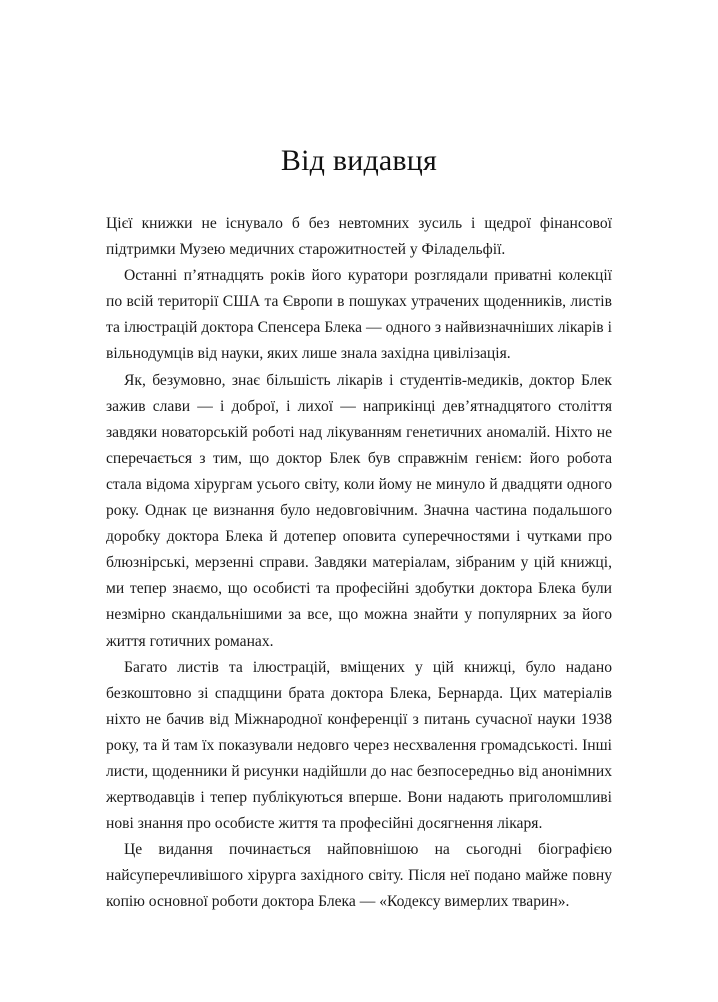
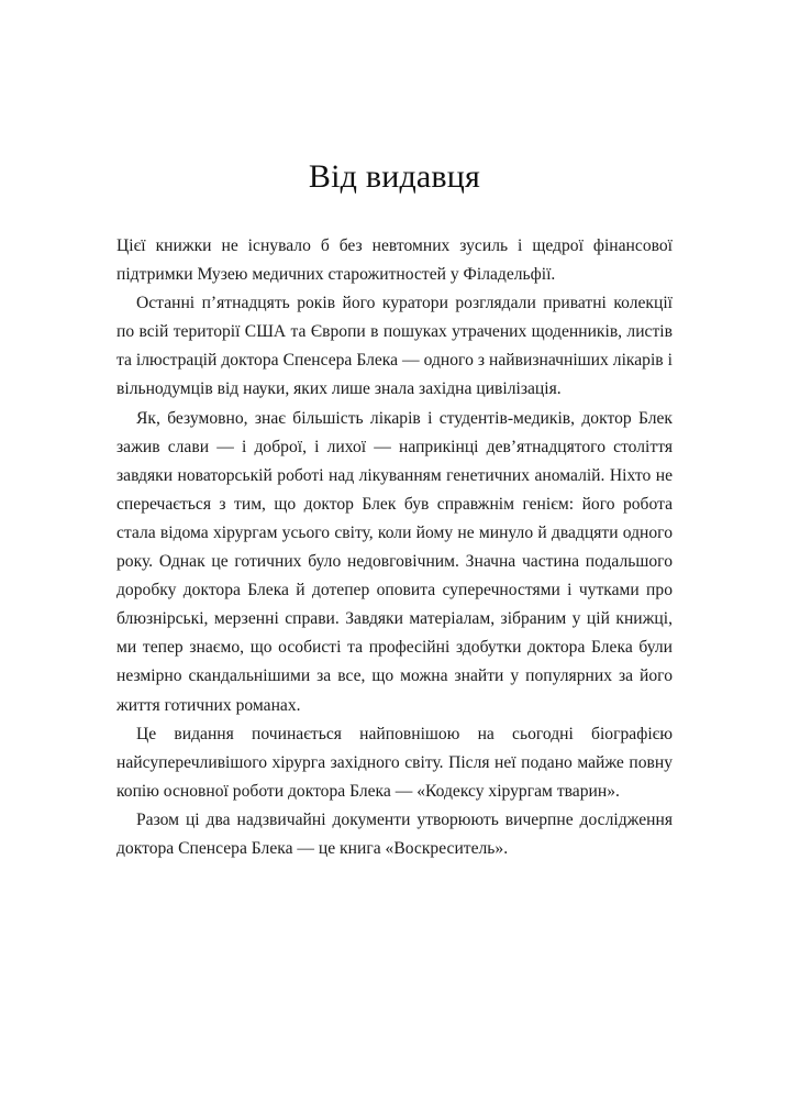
  Від видавця
  Цієї книжки не існувало б без невтомних зусиль і щедрої фінансової підтримки Музею медичних старожитностей у Філадельфії.
  Останні п’ятнадцять років його куратори розглядали приватні колекції по всій території США та Європи в пошуках утрачених щоденників, листів та ілюстрацій доктора Спенсера Блека — одного з найвизначніших лікарів і вільнодумців від науки, яких лише знала західна цивілізація.
- Як, безумовно, знає більшість лікарів і студентів-медиків, доктор Блек зажив слави — і доброї, і лихої — наприкінці дев’ятнадцятого століття завдяки новаторській роботі над лікуванням генетичних аномалій. Ніхто не сперечається з тим, що доктор Блек був справжнім генієм: його робота стала відома хірургам усього світу, коли йому не минуло й двадцяти одного року. Однак це визнання було недовговічним. Значна частина подальшого доробку доктора Блека й дотепер оповита суперечностями і чутками про блюзнірські, мерзенні справи. Завдяки матеріалам, зібраним у цій книжці, ми тепер знаємо, що особисті та професійні здобутки доктора Блека були незмірно скандальнішими за все, що можна знайти у популярних за його життя готичних романах.
+ Як, безумовно, знає більшість лікарів і студентів-медиків, доктор Блек зажив слави — і доброї, і лихої — наприкінці дев’ятнадцятого століття завдяки новаторській роботі над лікуванням генетичних аномалій. Ніхто не сперечається з тим, що доктор Блек був справжнім генієм: його робота стала відома хірургам усього світу, коли йому не минуло й двадцяти одного року. Однак це готичних було недовговічним. Значна частина подальшого доробку доктора Блека й дотепер оповита суперечностями і чутками про блюзнірські, мерзенні справи. Завдяки матеріалам, зібраним у цій книжці, ми тепер знаємо, що особисті та професійні здобутки доктора Блека були незмірно скандальнішими за все, що можна знайти у популярних за його життя готичних романах.
- Багато листів та ілюстрацій, вміщених у цій книжці, було надано безкоштовно зі спадщини брата доктора Блека, Бернарда. Цих матеріалів ніхто не бачив від Міжнародної конференції з питань сучасної науки 1938 року, та й там їх показували недовго через несхвалення громадськості. Інші листи, щоденники й рисунки надійшли до нас безпосередньо від анонімних жертводавців і тепер публікуються вперше. Вони надають приголомшливі нові знання про особисте життя та професійні досягнення лікаря.
- Це видання починається найповнішою на сьогодні біографією найсуперечливішого хірурга західного світу. Після неї подано майже повну копію основної роботи доктора Блека — «Кодексу вимерлих тварин».
+ Це видання починається найповнішою на сьогодні біографією найсуперечливішого хірурга західного світу. Після неї подано майже повну копію основної роботи доктора Блека — «Кодексу хірургам тварин».
+ Разом ці два надзвичайні документи утворюють вичерпне дослідження доктора Спенсера Блека — це книга «Воскреситель».
